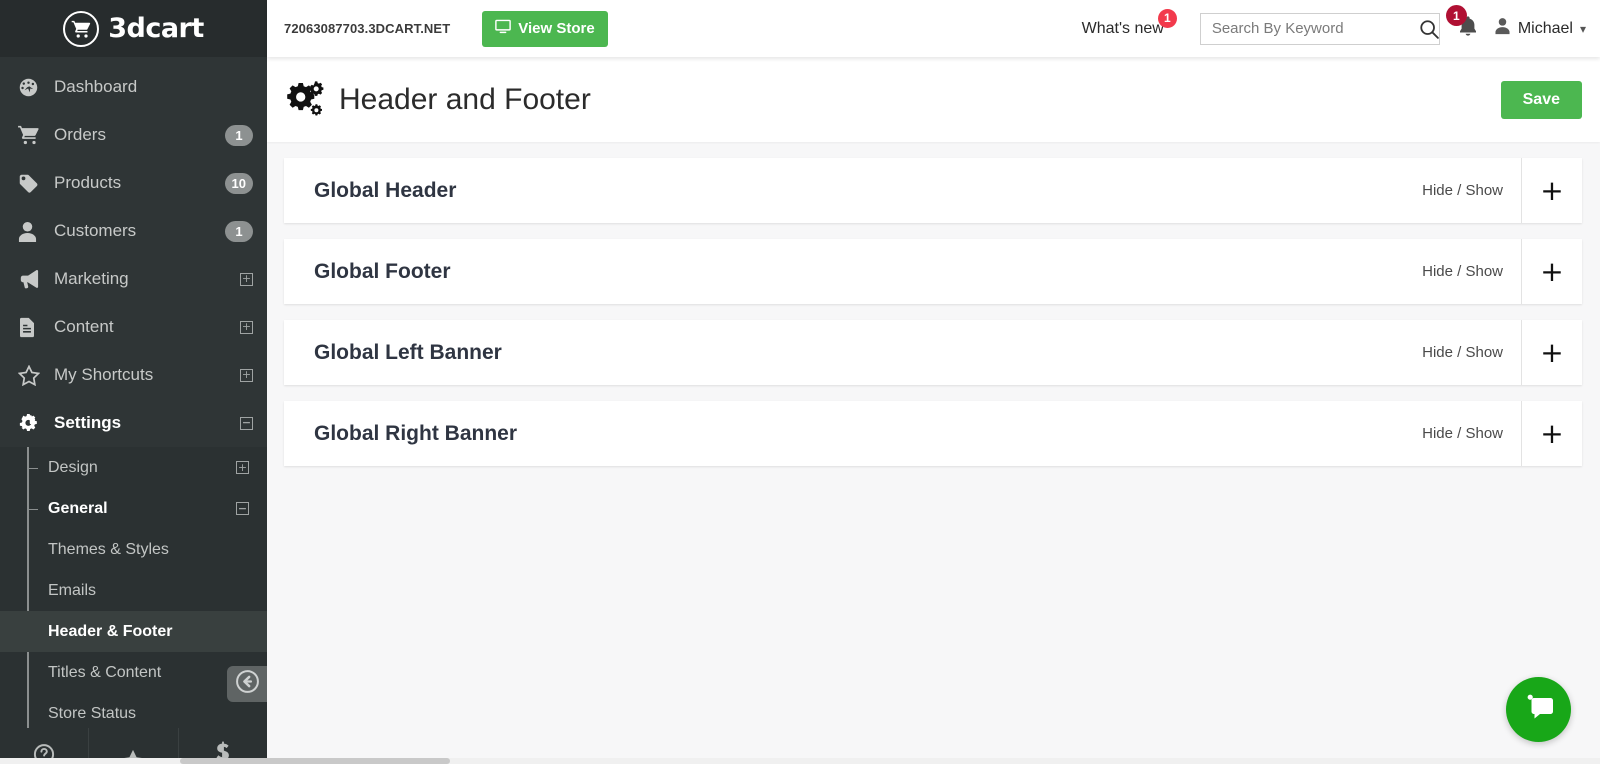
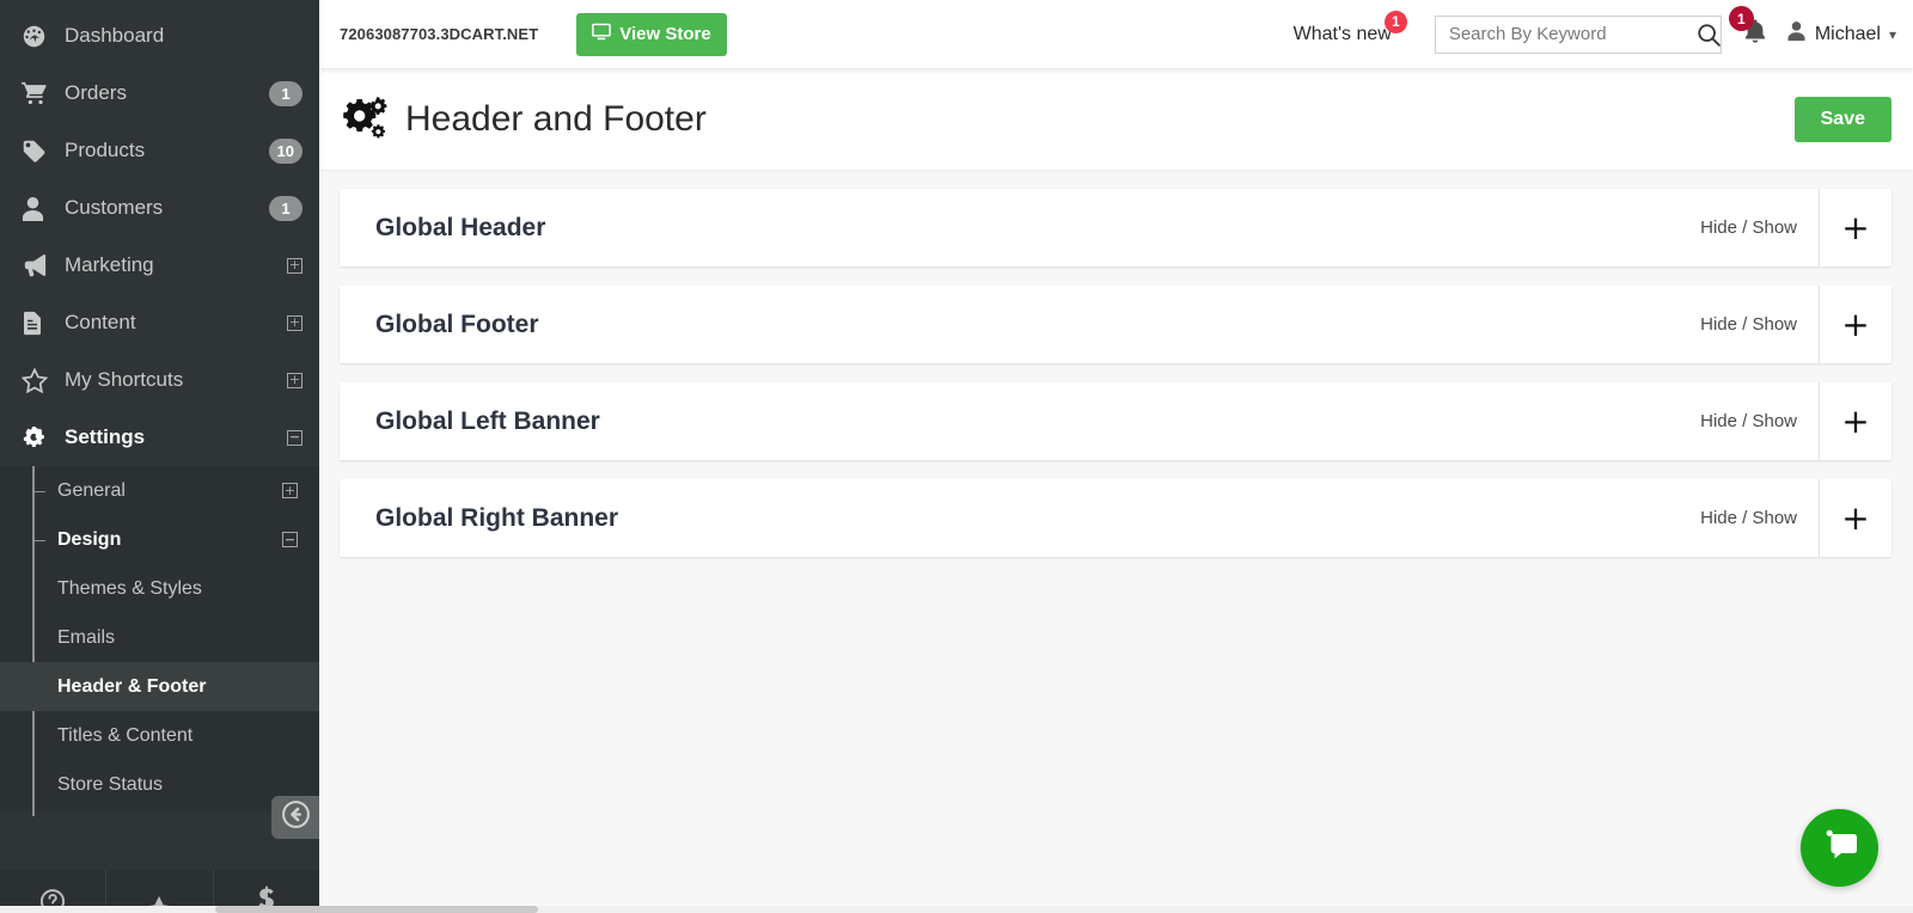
- 3dcart
  Dashboard
  Orders
  1
  Products
  10
  Customers
  1
  Marketing
  +
  Content
  +
  My Shortcuts
  +
  Settings
  −
- Design
+ General
  +
- General
+ Design
  −
  Themes & Styles
  Emails
  Header & Footer
  Titles & Content
  Store Status
  72063087703.3DCART.NET
  View Store
  What's new
  1
  Search By Keyword
  1
  Michael
  ▾
  Header and Footer
  Save
  Global Header
  Hide / Show
  +
  Global Footer
  Hide / Show
  +
  Global Left Banner
  Hide / Show
  +
  Global Right Banner
  Hide / Show
  +
